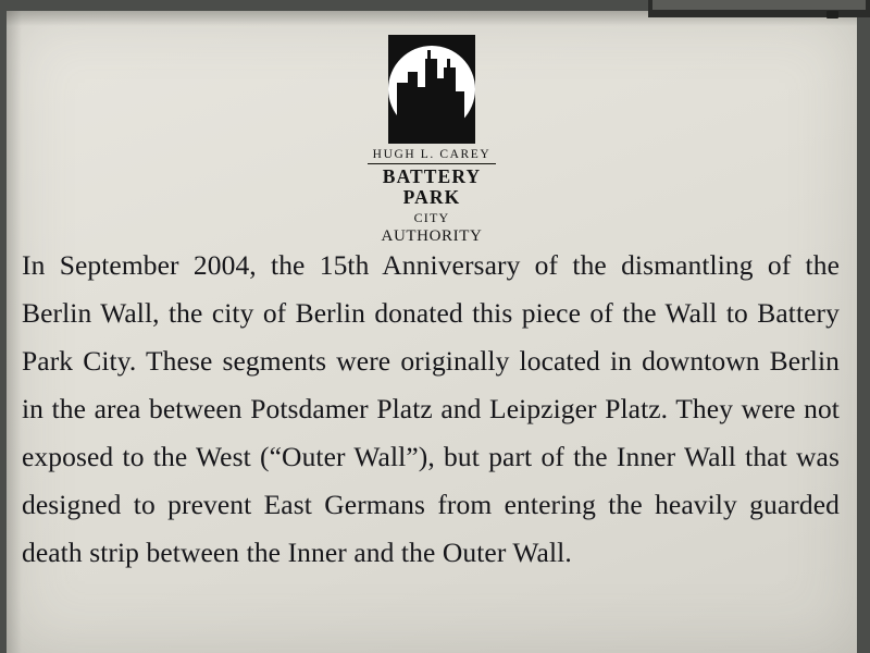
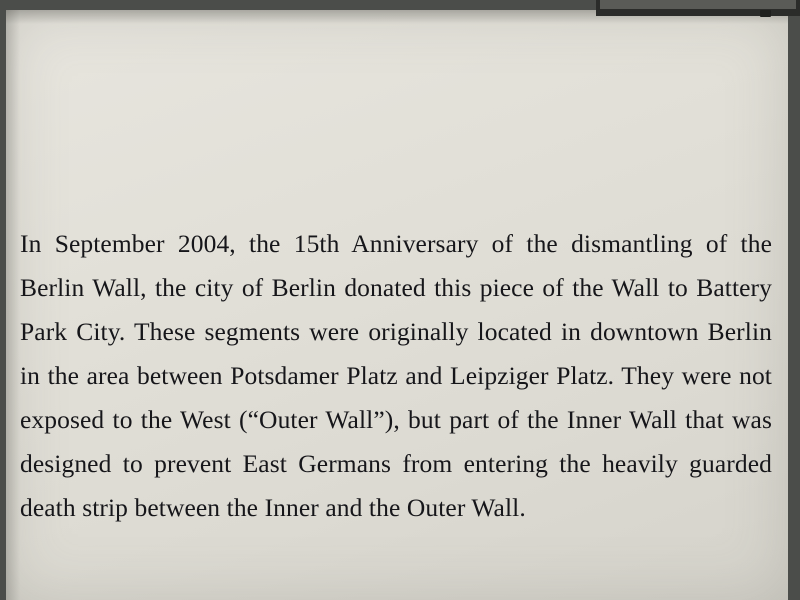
- HUGH L. CAREY
- BATTERY PARK
- CITY AUTHORITY
  In September 2004, the 15th Anniversary of the dismantling of the Berlin Wall, the city of Berlin donated this piece of the Wall to Battery Park City. These segments were originally located in downtown Berlin in the area between Potsdamer Platz and Leipziger Platz. They were not exposed to the West (“Outer Wall”), but part of the Inner Wall that was designed to prevent East Germans from entering the heavily guarded death strip between the Inner and the Outer Wall.
